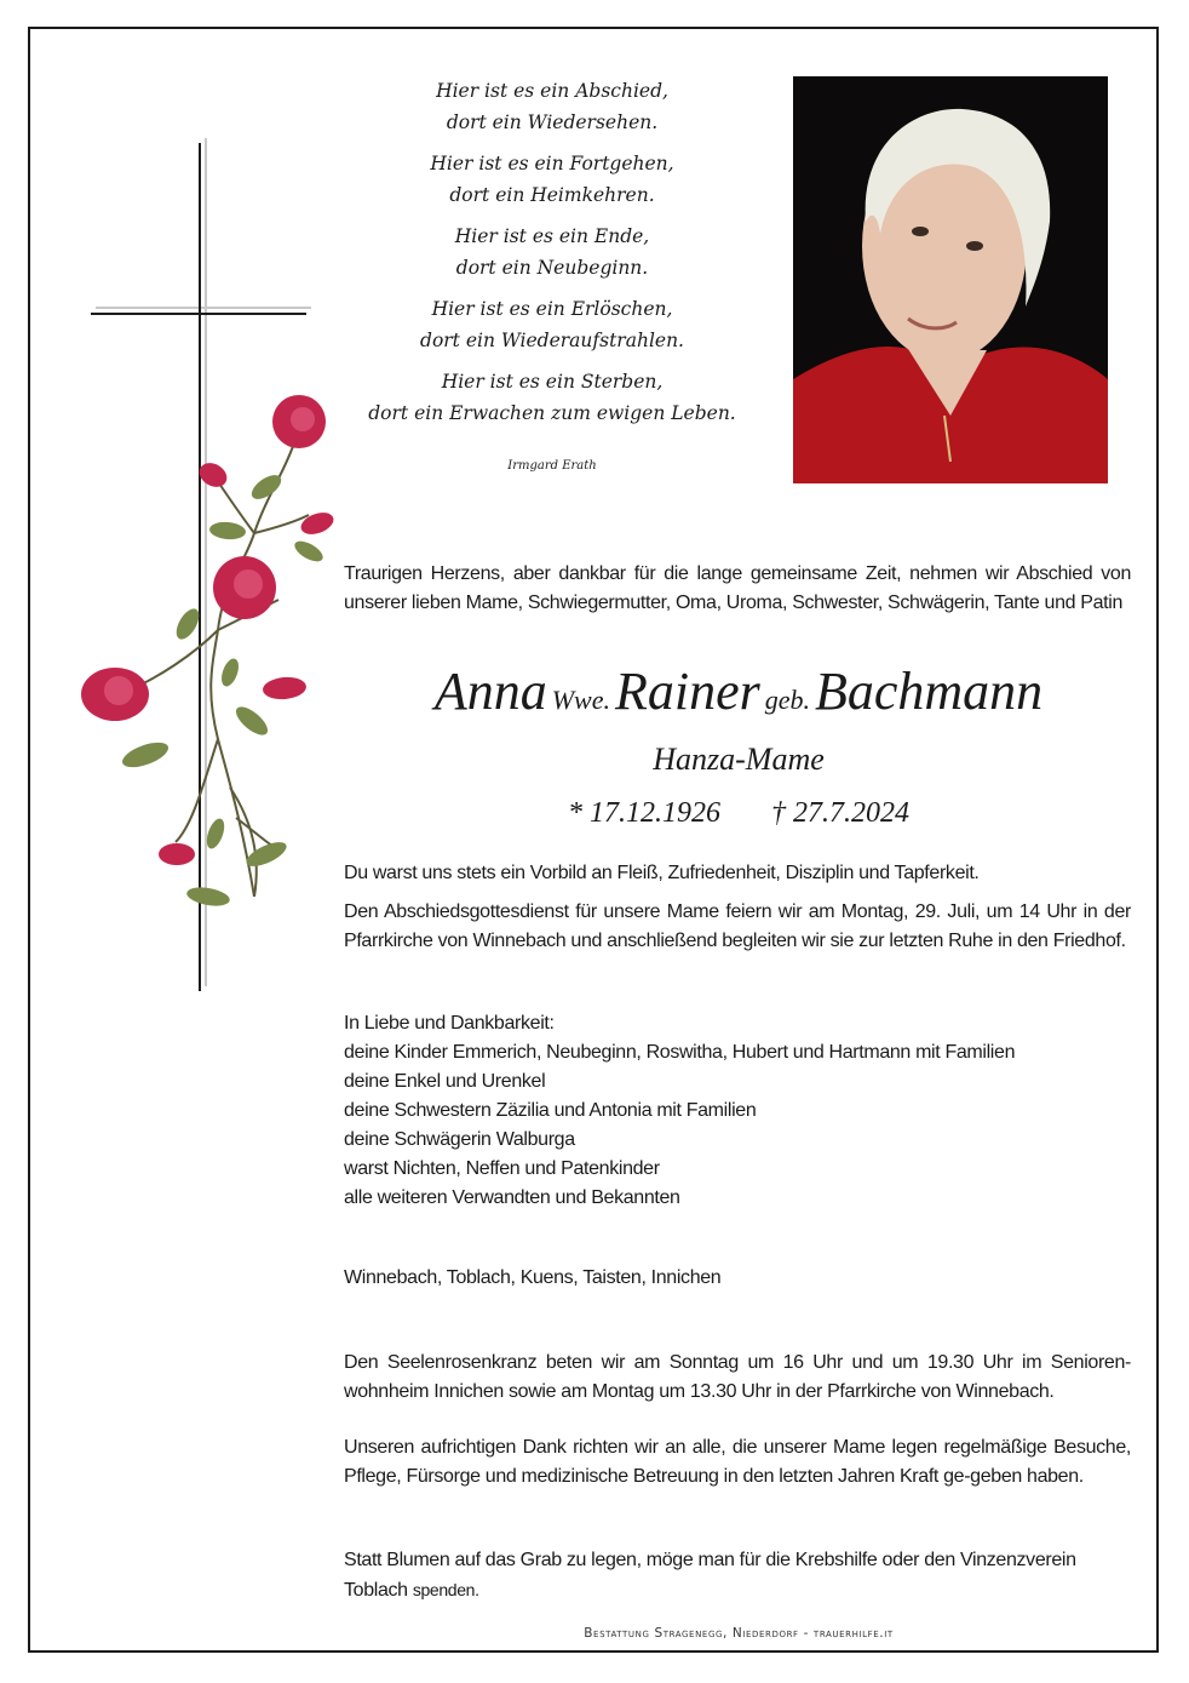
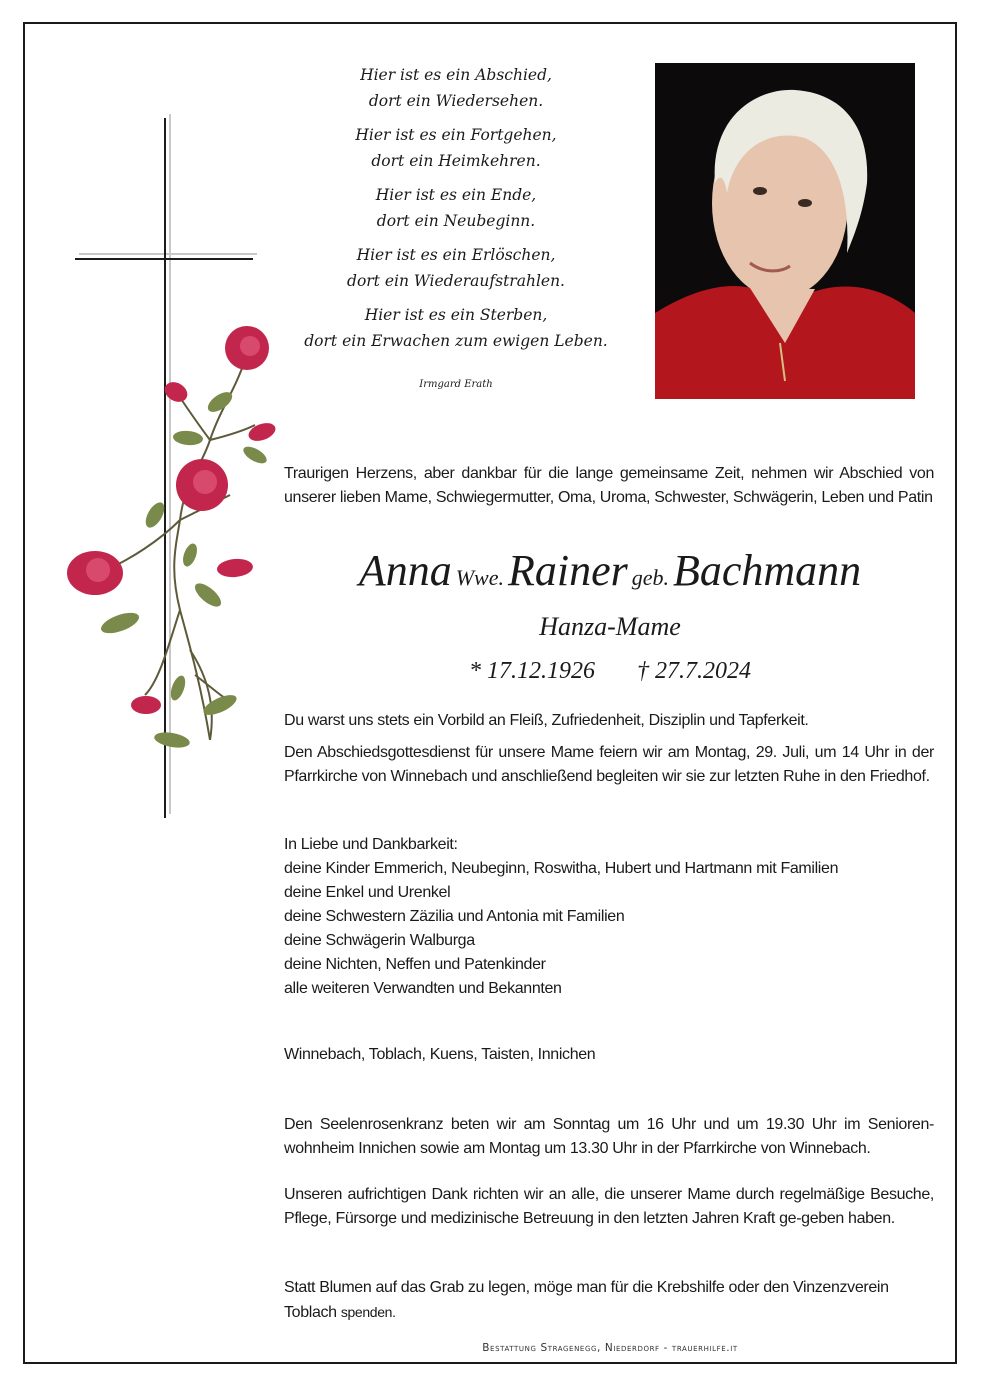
  Hier ist es ein Abschied,
  dort ein Wiedersehen.
  Hier ist es ein Fortgehen,
  dort ein Heimkehren.
  Hier ist es ein Ende,
  dort ein Neubeginn.
  Hier ist es ein Erlöschen,
  dort ein Wiederaufstrahlen.
  Hier ist es ein Sterben,
  dort ein Erwachen zum ewigen Leben.
  Irmgard Erath
- Traurigen Herzens, aber dankbar für die lange gemeinsame Zeit, nehmen wir Abschied von unserer lieben Mame, Schwiegermutter, Oma, Uroma, Schwester, Schwägerin, Tante und Patin
+ Traurigen Herzens, aber dankbar für die lange gemeinsame Zeit, nehmen wir Abschied von unserer lieben Mame, Schwiegermutter, Oma, Uroma, Schwester, Schwägerin, Leben und Patin
  Anna Wwe. Rainer geb. Bachmann
  Hanza-Mame
  * 17.12.1926 † 27.7.2024
  Du warst uns stets ein Vorbild an Fleiß, Zufriedenheit, Disziplin und Tapferkeit.
  Den Abschiedsgottesdienst für unsere Mame feiern wir am Montag, 29. Juli, um 14 Uhr in der Pfarrkirche von Winnebach und anschließend begleiten wir sie zur letzten Ruhe in den Friedhof.
  In Liebe und Dankbarkeit:
  deine Kinder Emmerich, Neubeginn, Roswitha, Hubert und Hartmann mit Familien
  deine Enkel und Urenkel
  deine Schwestern Zäzilia und Antonia mit Familien
  deine Schwägerin Walburga
- warst Nichten, Neffen und Patenkinder
+ deine Nichten, Neffen und Patenkinder
  alle weiteren Verwandten und Bekannten
  Winnebach, Toblach, Kuens, Taisten, Innichen
  Den Seelenrosenkranz beten wir am Sonntag um 16 Uhr und um 19.30 Uhr im Senioren-wohnheim Innichen sowie am Montag um 13.30 Uhr in der Pfarrkirche von Winnebach.
- Unseren aufrichtigen Dank richten wir an alle, die unserer Mame legen regelmäßige Besuche, Pflege, Fürsorge und medizinische Betreuung in den letzten Jahren Kraft ge-geben haben.
+ Unseren aufrichtigen Dank richten wir an alle, die unserer Mame durch regelmäßige Besuche, Pflege, Fürsorge und medizinische Betreuung in den letzten Jahren Kraft ge-geben haben.
  Statt Blumen auf das Grab zu legen, möge man für die Krebshilfe oder den Vinzenzverein
  Toblach spenden.
  Bestattung Stragenegg, Niederdorf - trauerhilfe.it
